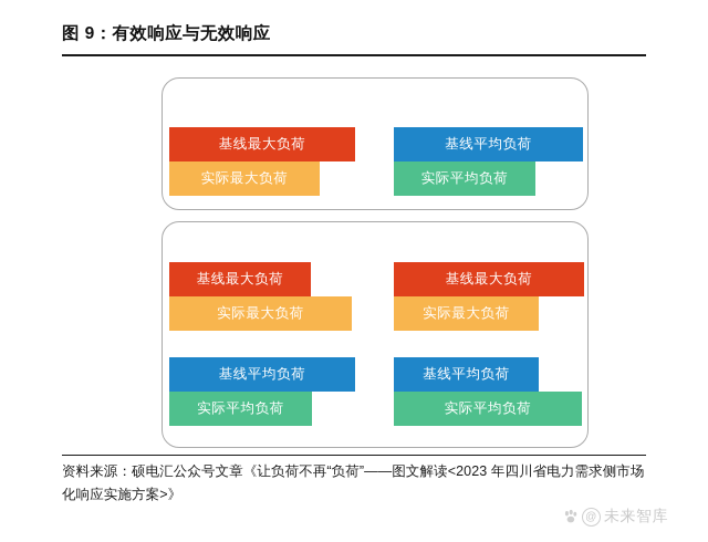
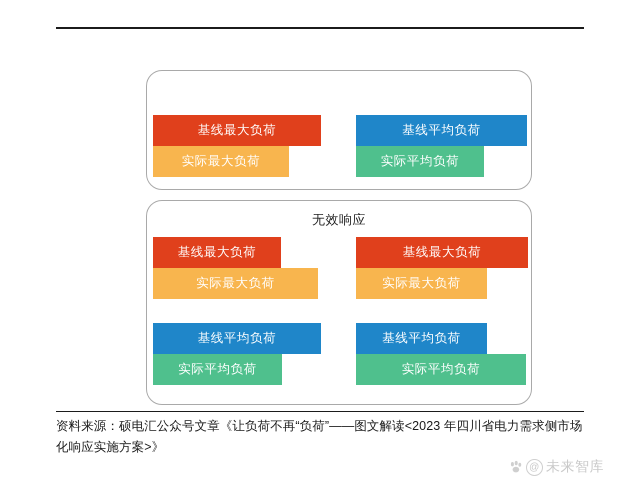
- 图 9：有效响应与无效响应
  基线最大负荷
  实际最大负荷
  基线平均负荷
  实际平均负荷
+ 无效响应
  基线最大负荷
  实际最大负荷
  基线最大负荷
  实际最大负荷
  基线平均负荷
  实际平均负荷
  基线平均负荷
  实际平均负荷
  资料来源：硕电汇公众号文章《让负荷不再“负荷”——图文解读<2023 年四川省电力需求侧市场化响应实施方案>》
  @
  未来智库
